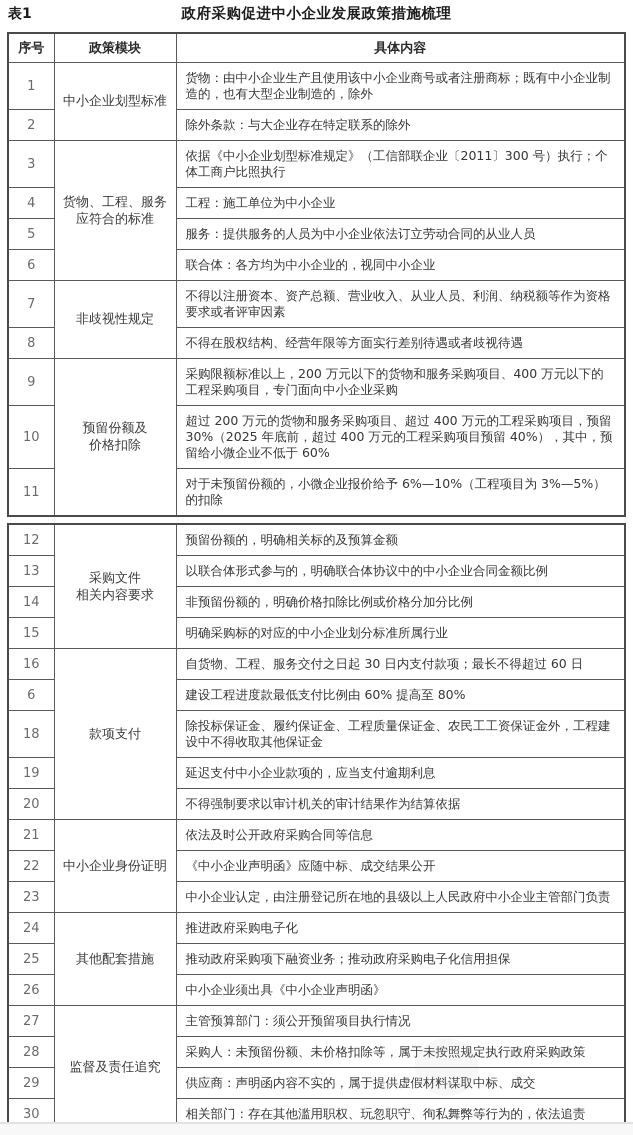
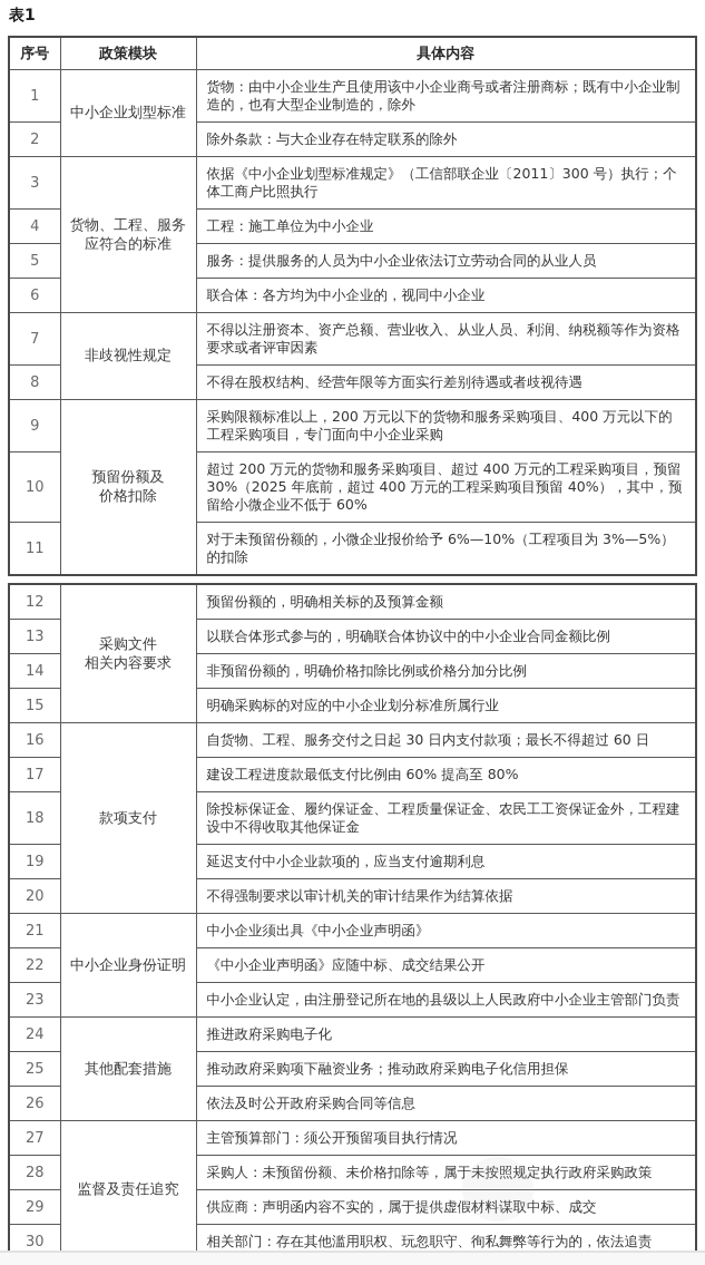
  表1
- 政府采购促进中小企业发展政策措施梳理
  序号	政策模块	具体内容
  1	中小企业划型标准	货物：由中小企业生产且使用该中小企业商号或者注册商标；既有中小企业制造的，也有大型企业制造的，除外
  2	除外条款：与大企业存在特定联系的除外
  3	货物、工程、服务 应符合的标准	依据《中小企业划型标准规定》（工信部联企业〔2011〕300 号）执行；个体工商户比照执行
  4	工程：施工单位为中小企业
  5	服务：提供服务的人员为中小企业依法订立劳动合同的从业人员
  6	联合体：各方均为中小企业的，视同中小企业
  7	非歧视性规定	不得以注册资本、资产总额、营业收入、从业人员、利润、纳税额等作为资格要求或者评审因素
  8	不得在股权结构、经营年限等方面实行差别待遇或者歧视待遇
  9	预留份额及 价格扣除	采购限额标准以上，200 万元以下的货物和服务采购项目、400 万元以下的工程采购项目，专门面向中小企业采购
  10	超过 200 万元的货物和服务采购项目、超过 400 万元的工程采购项目，预留 30%（2025 年底前，超过 400 万元的工程采购项目预留 40%），其中，预留给小微企业不低于 60%
  11	对于未预留份额的，小微企业报价给予 6%—10%（工程项目为 3%—5%）的扣除
  12	采购文件 相关内容要求	预留份额的，明确相关标的及预算金额
  13	以联合体形式参与的，明确联合体协议中的中小企业合同金额比例
  14	非预留份额的，明确价格扣除比例或价格分加分比例
  15	明确采购标的对应的中小企业划分标准所属行业
  16	款项支付	自货物、工程、服务交付之日起 30 日内支付款项；最长不得超过 60 日
- 6	建设工程进度款最低支付比例由 60% 提高至 80%
+ 17	建设工程进度款最低支付比例由 60% 提高至 80%
  18	除投标保证金、履约保证金、工程质量保证金、农民工工资保证金外，工程建设中不得收取其他保证金
  19	延迟支付中小企业款项的，应当支付逾期利息
  20	不得强制要求以审计机关的审计结果作为结算依据
- 21	中小企业身份证明	依法及时公开政府采购合同等信息
+ 21	中小企业身份证明	中小企业须出具《中小企业声明函》
  22	《中小企业声明函》应随中标、成交结果公开
  23	中小企业认定，由注册登记所在地的县级以上人民政府中小企业主管部门负责
  24	其他配套措施	推进政府采购电子化
  25	推动政府采购项下融资业务；推动政府采购电子化信用担保
- 26	中小企业须出具《中小企业声明函》
+ 26	依法及时公开政府采购合同等信息
  27	监督及责任追究	主管预算部门：须公开预留项目执行情况
  28	采购人：未预留份额、未价格扣除等，属于未按照规定执行政府采购政策
  29	供应商：声明函内容不实的，属于提供虚假材料谋取中标、成交
  30	相关部门：存在其他滥用职权、玩忽职守、徇私舞弊等行为的，依法追责
